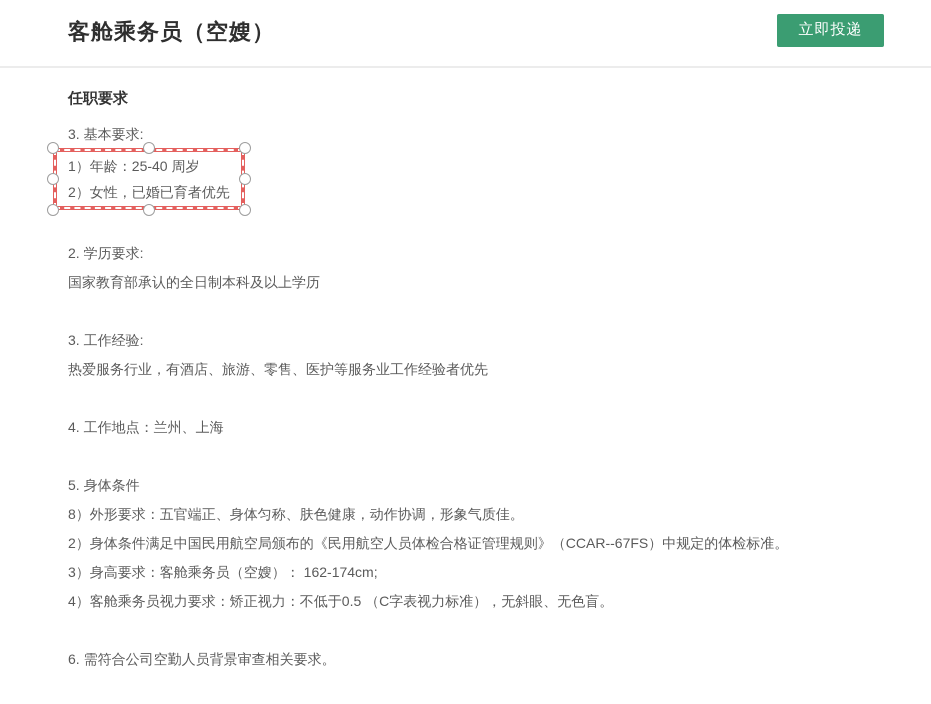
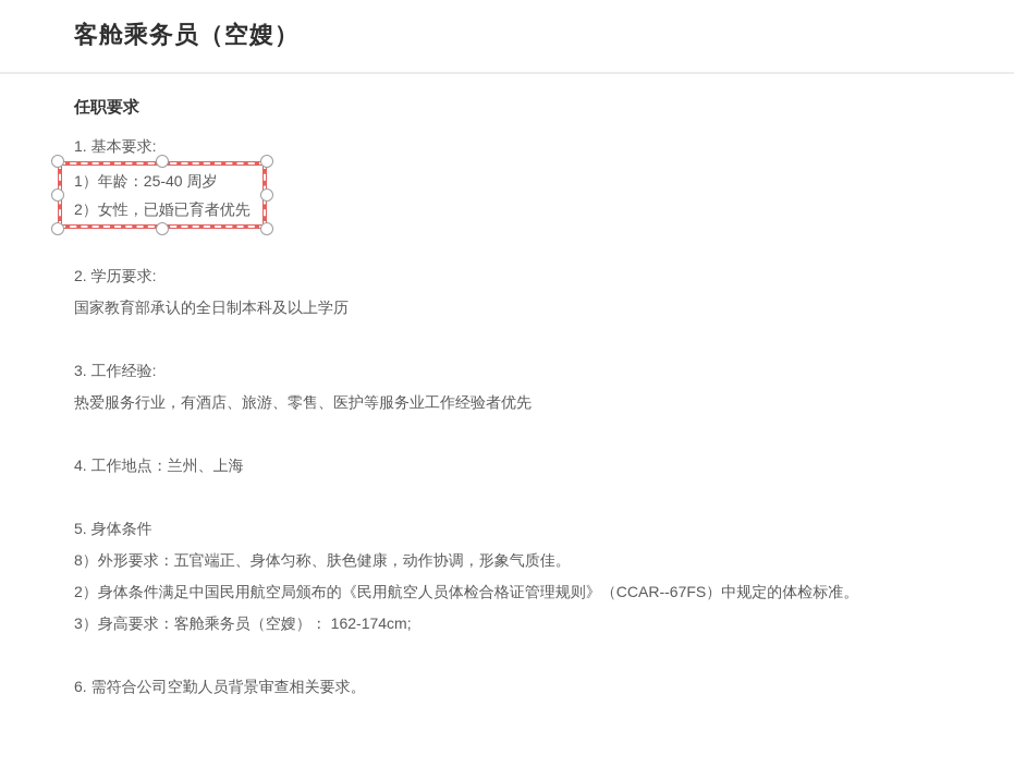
  客舱乘务员（空嫂）
- 立即投递
  任职要求
- 3. 基本要求:
+ 1. 基本要求:
  1）年龄：25-40 周岁
  2）女性，已婚已育者优先
  2. 学历要求:
  国家教育部承认的全日制本科及以上学历
  3. 工作经验:
  热爱服务行业，有酒店、旅游、零售、医护等服务业工作经验者优先
  4. 工作地点：兰州、上海
  5. 身体条件
  8）外形要求：五官端正、身体匀称、肤色健康，动作协调，形象气质佳。
  2）身体条件满足中国民用航空局颁布的《民用航空人员体检合格证管理规则》（CCAR--67FS）中规定的体检标准。
  3）身高要求：客舱乘务员（空嫂）： 162-174cm;
- 4）客舱乘务员视力要求：矫正视力：不低于0.5 （C字表视力标准），无斜眼、无色盲。
  6. 需符合公司空勤人员背景审查相关要求。
